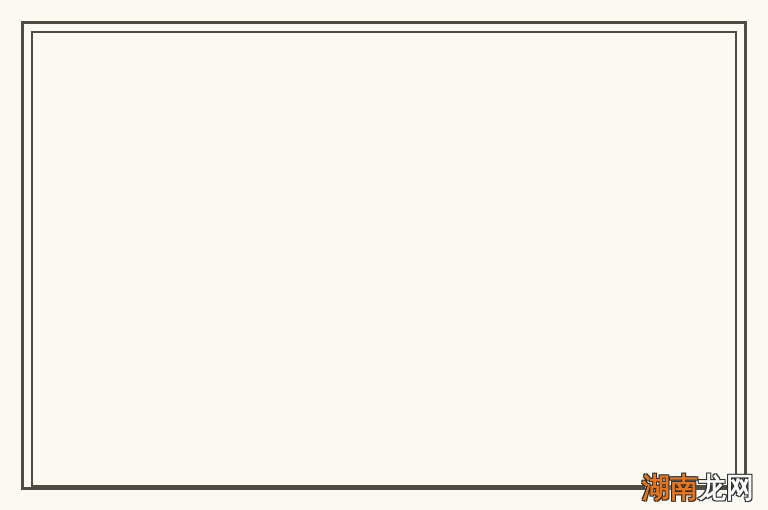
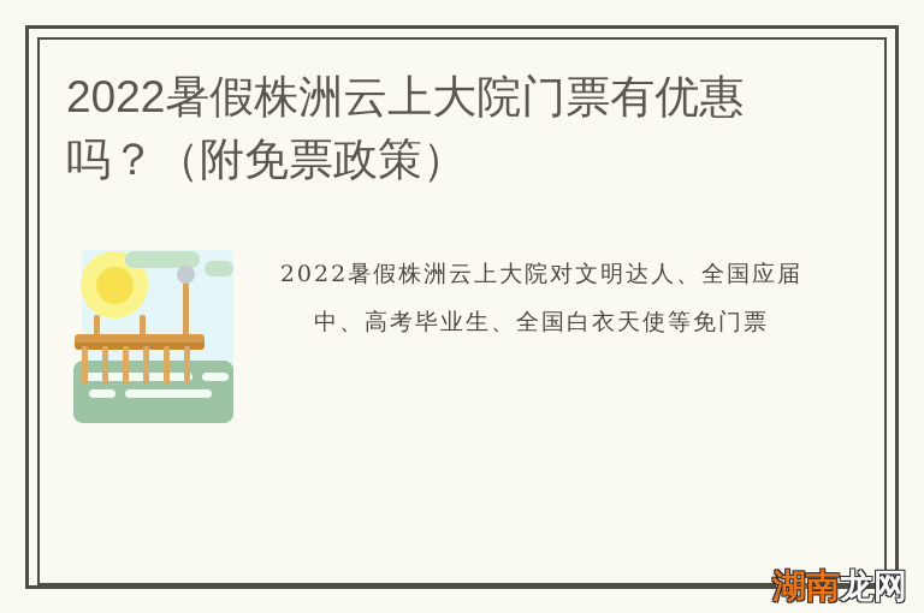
+ 2022暑假株洲云上大院门票有优惠吗？（附免票政策）
+ 2022暑假株洲云上大院对文明达人、全国应届中、高考毕业生、全国白衣天使等免门票
  湖南龙网
